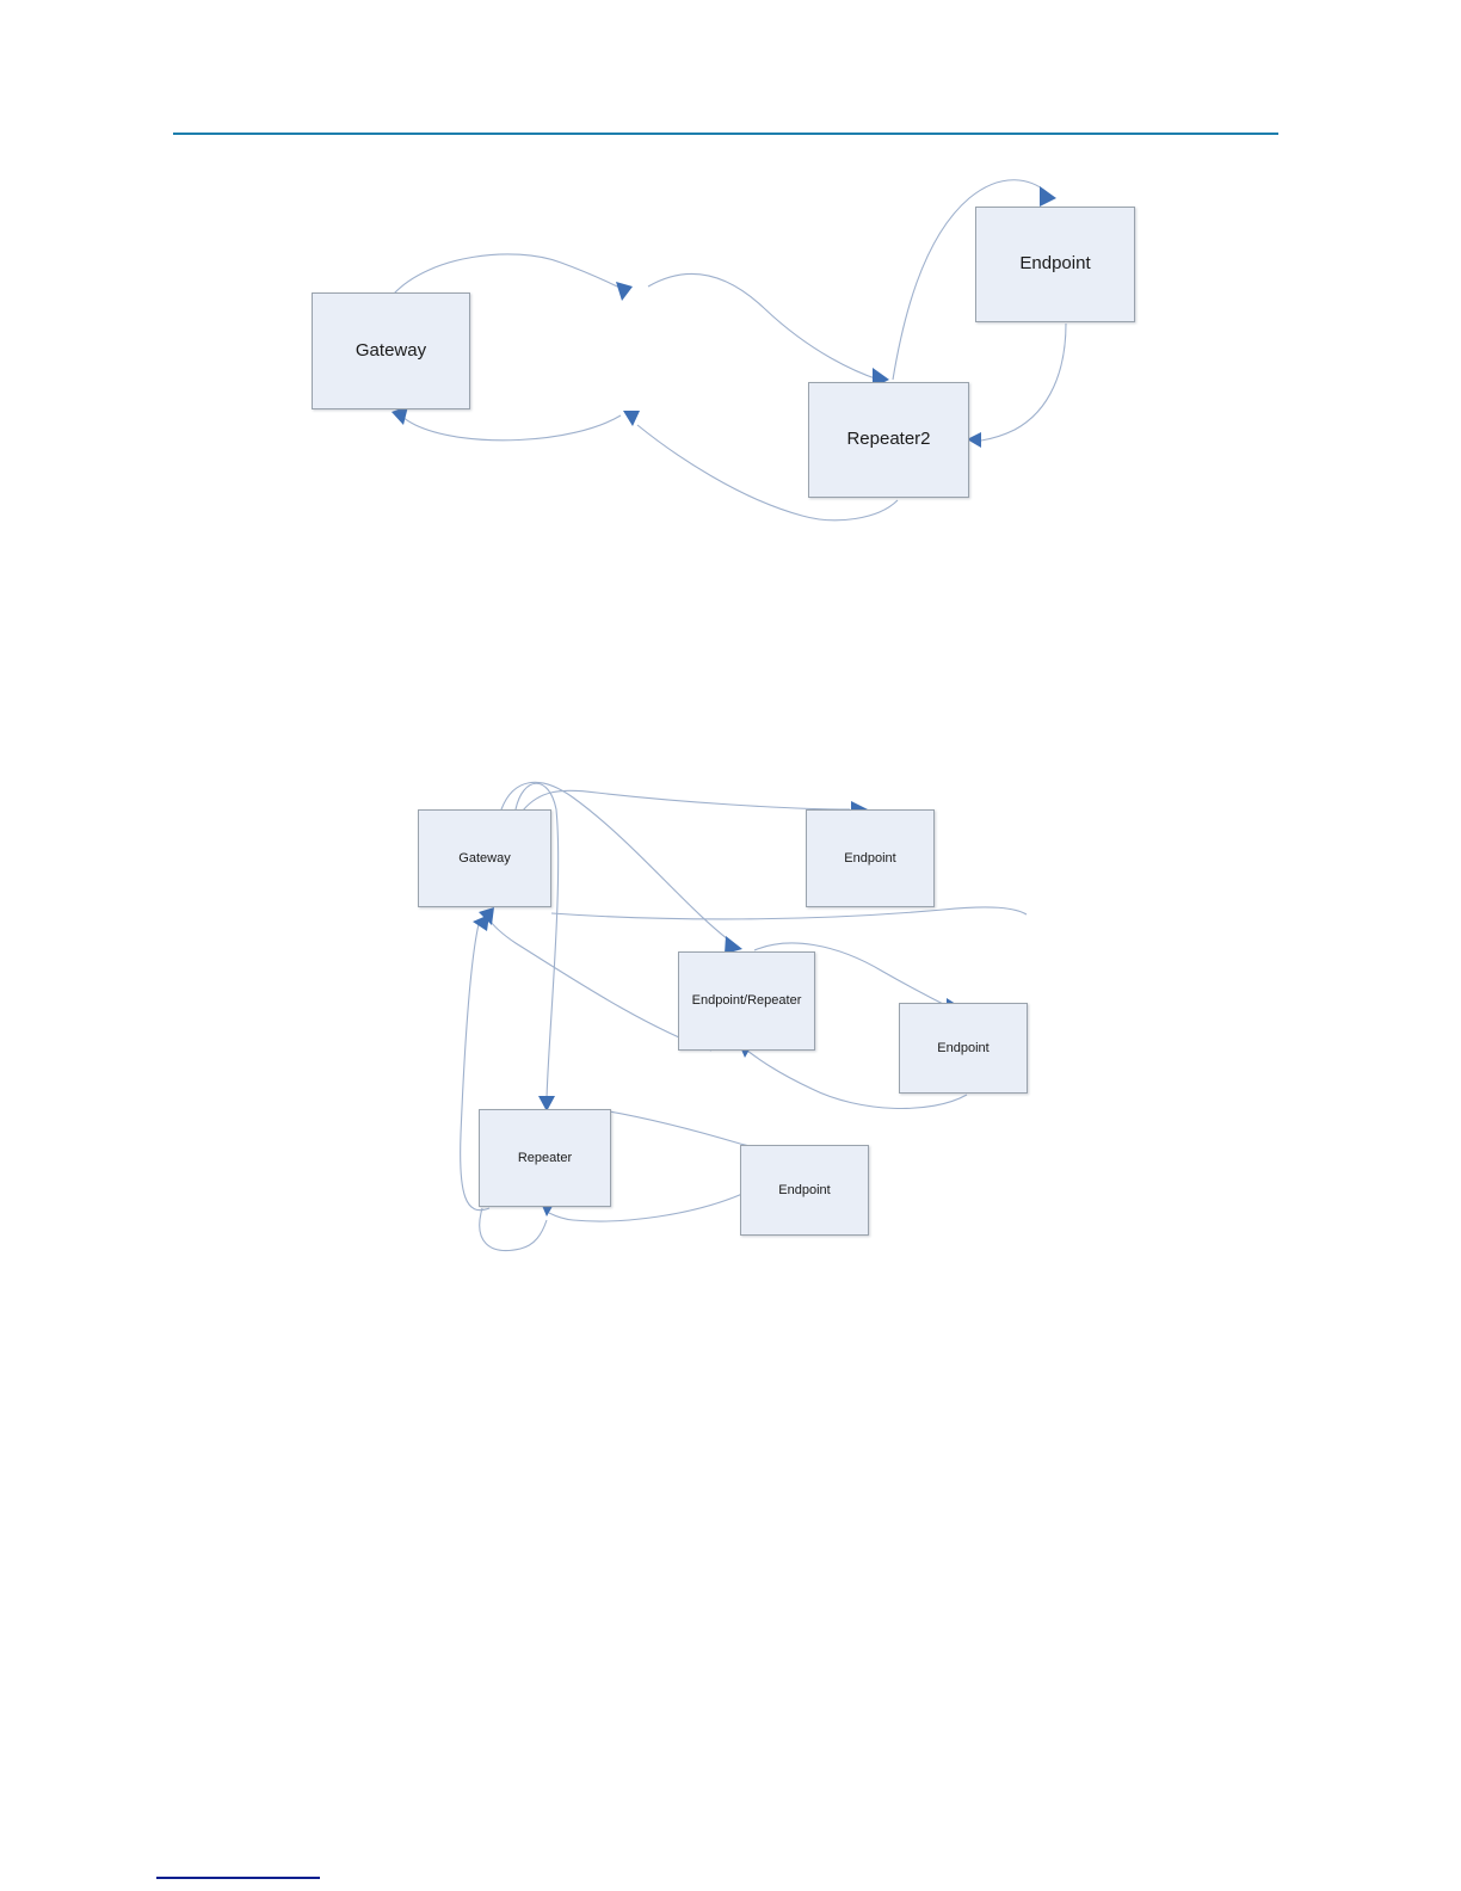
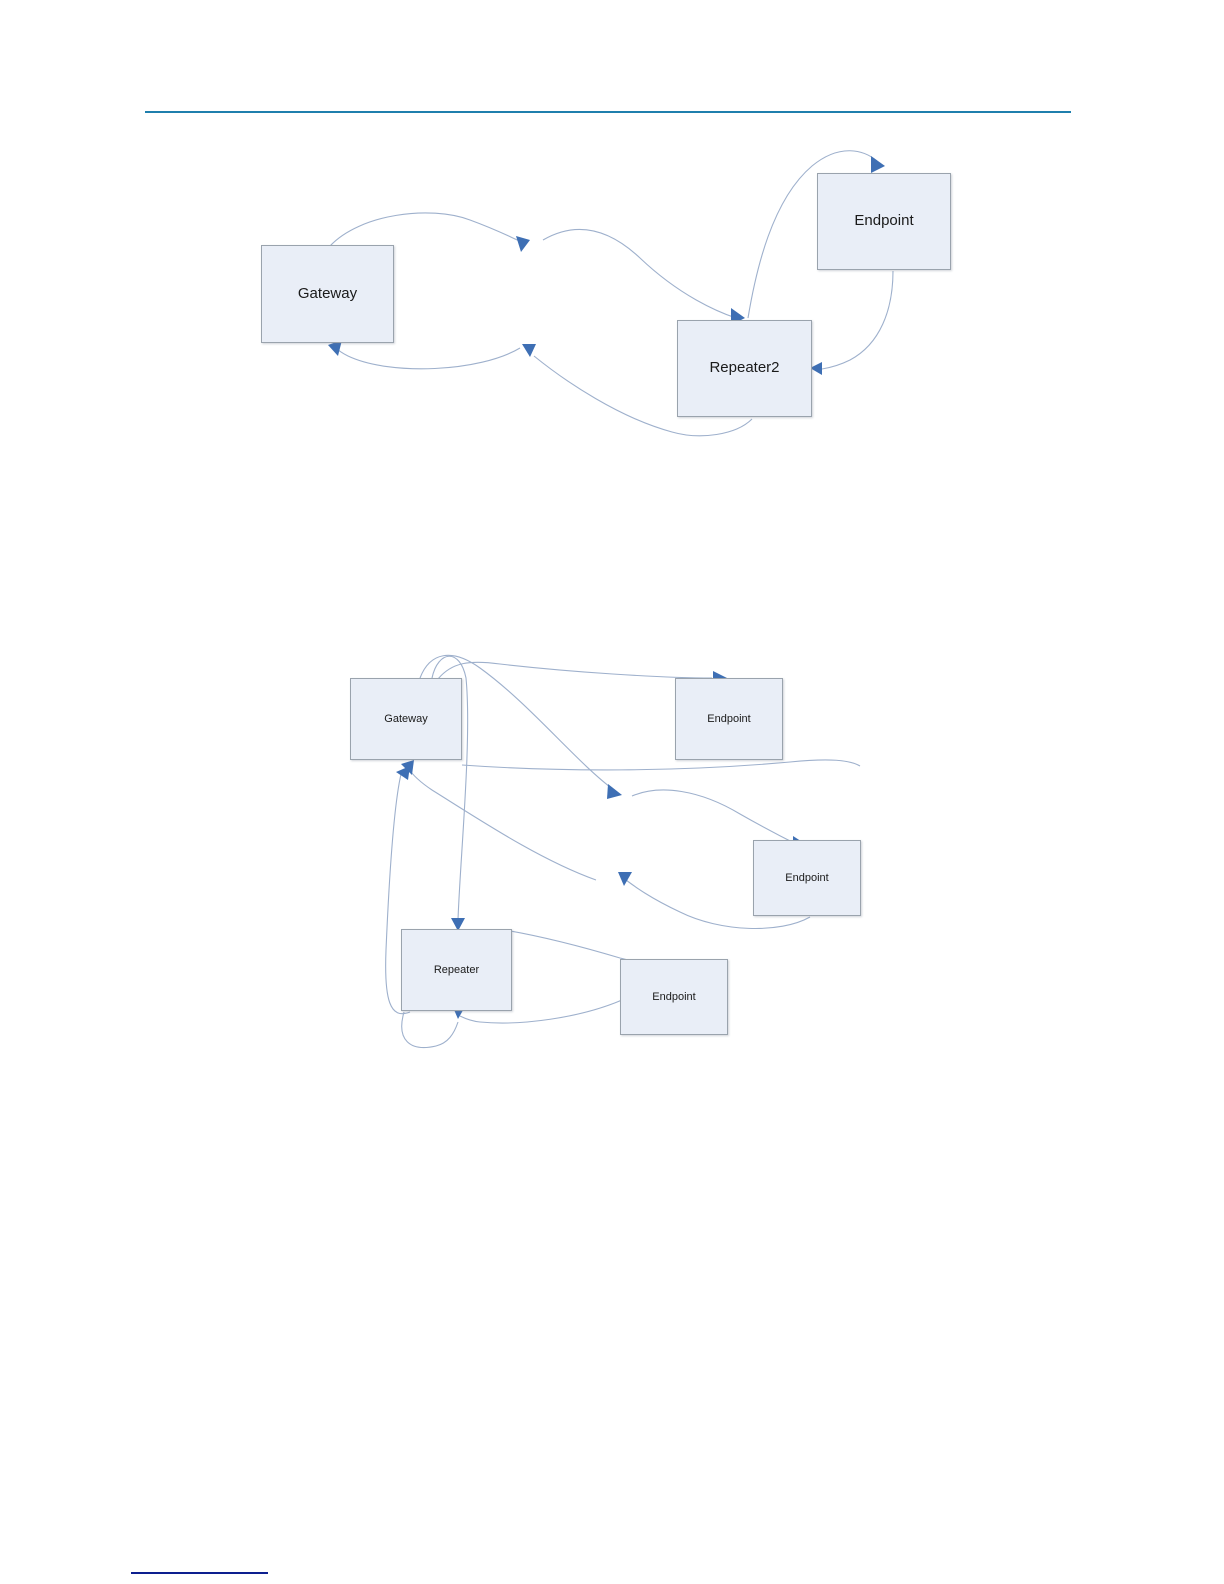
  Gateway
  Repeater2
  Endpoint
  Gateway
  Endpoint
- Endpoint/Repeater
  Endpoint
  Repeater
  Endpoint
